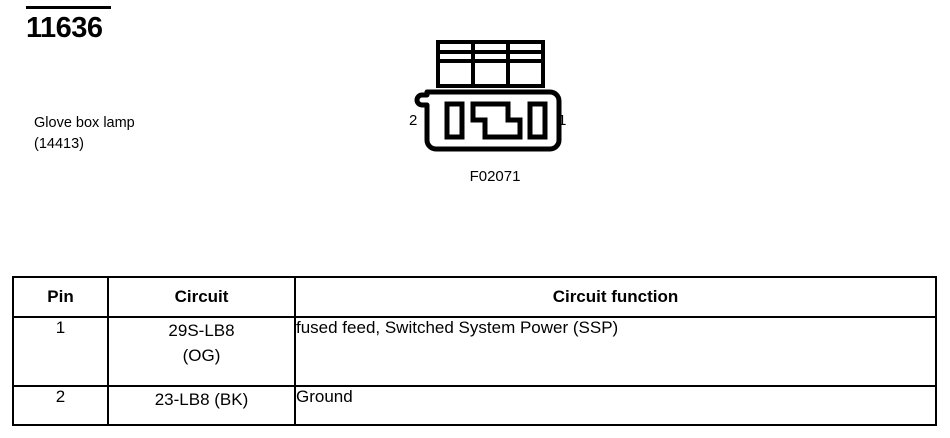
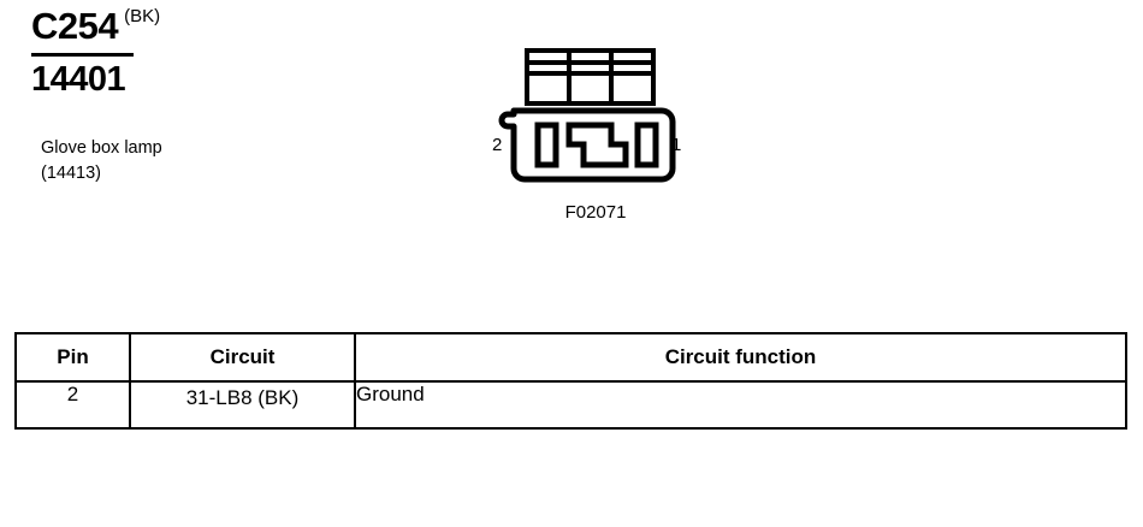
+ C254
+ (BK)
- 11636
+ 14401
  Glove box lamp
  (14413)
  2
  1
  F02071
  Pin	Circuit	Circuit function
- 1	29S-LB8 (OG)	fused feed, Switched System Power (SSP)
- 2	23-LB8 (BK)	Ground
+ 2	31-LB8 (BK)	Ground
